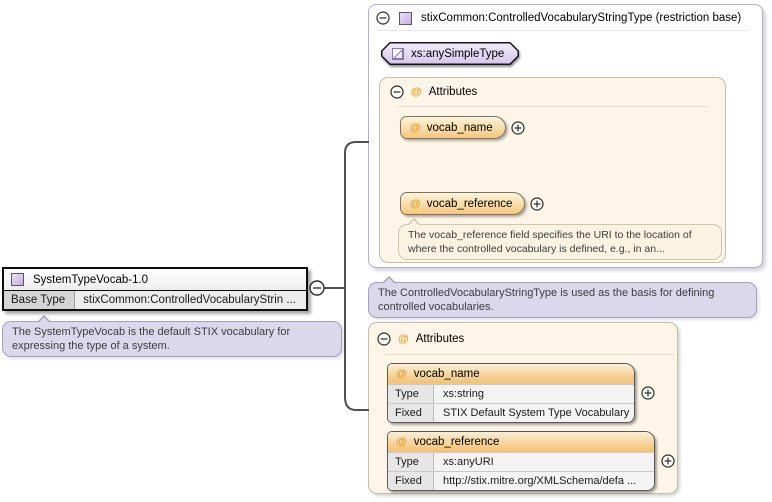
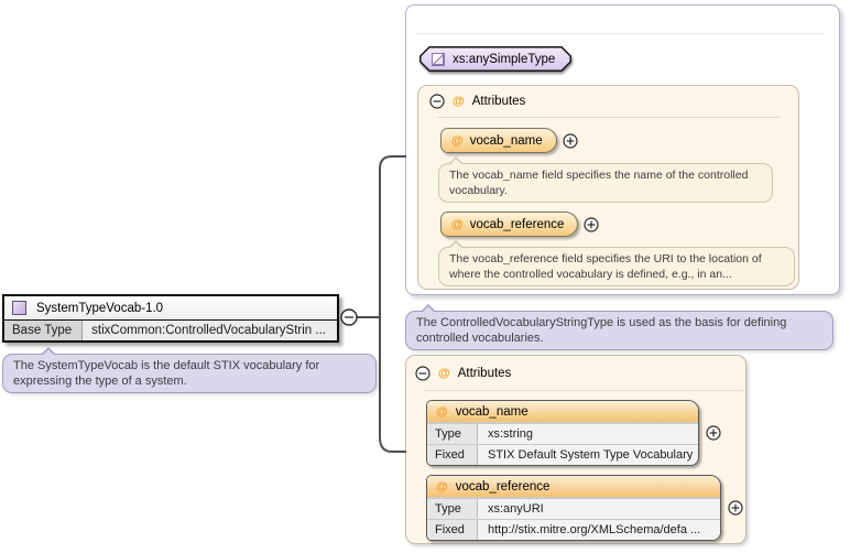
  SystemTypeVocab-1.0
  Base Type
  stixCommon:ControlledVocabularyStrin ...
  The SystemTypeVocab is the default STIX vocabulary for expressing the type of a system.
- stixCommon:ControlledVocabularyStringType (restriction base)
  xs:anySimpleType
  @
  Attributes
  @
  vocab_name
+ The vocab_name field specifies the name of the controlled vocabulary.
  @
  vocab_reference
  The vocab_reference field specifies the URI to the location of where the controlled vocabulary is defined, e.g., in an...
  The ControlledVocabularyStringType is used as the basis for defining controlled vocabularies.
  @
  Attributes
  @
  vocab_name
  Type
  xs:string
  Fixed
  STIX Default System Type Vocabulary
  @
  vocab_reference
  Type
  xs:anyURI
  Fixed
  http://stix.mitre.org/XMLSchema/defa ...
